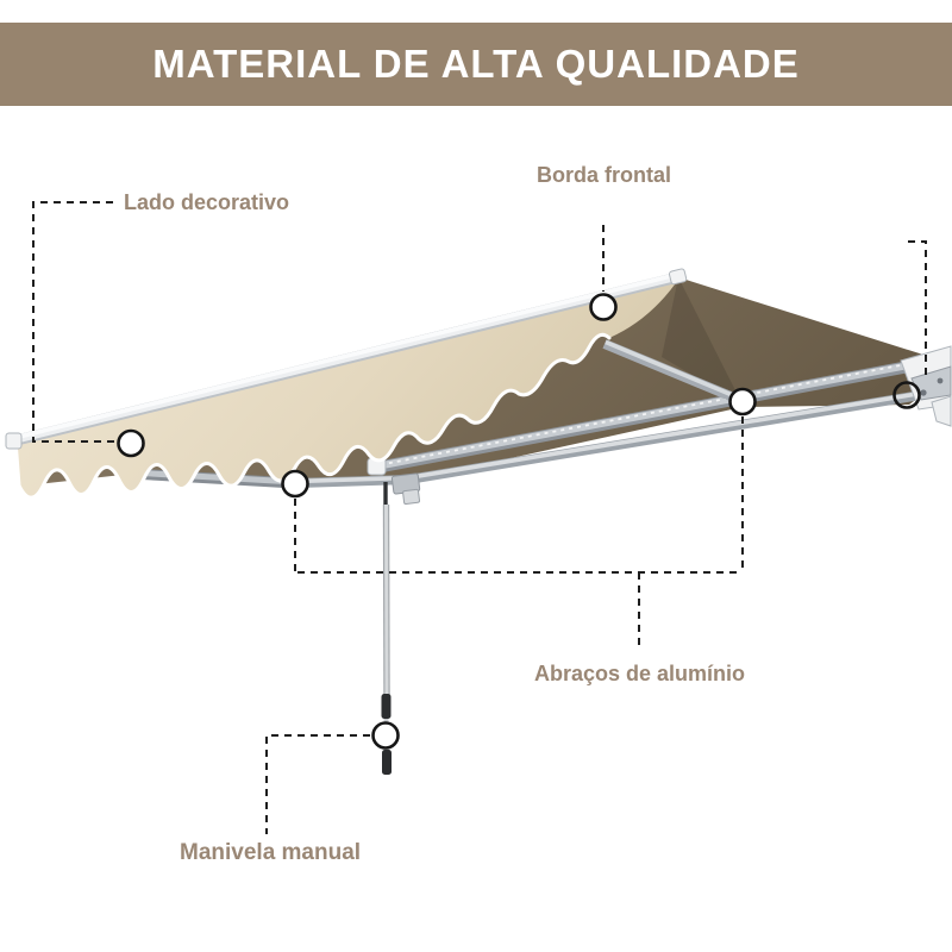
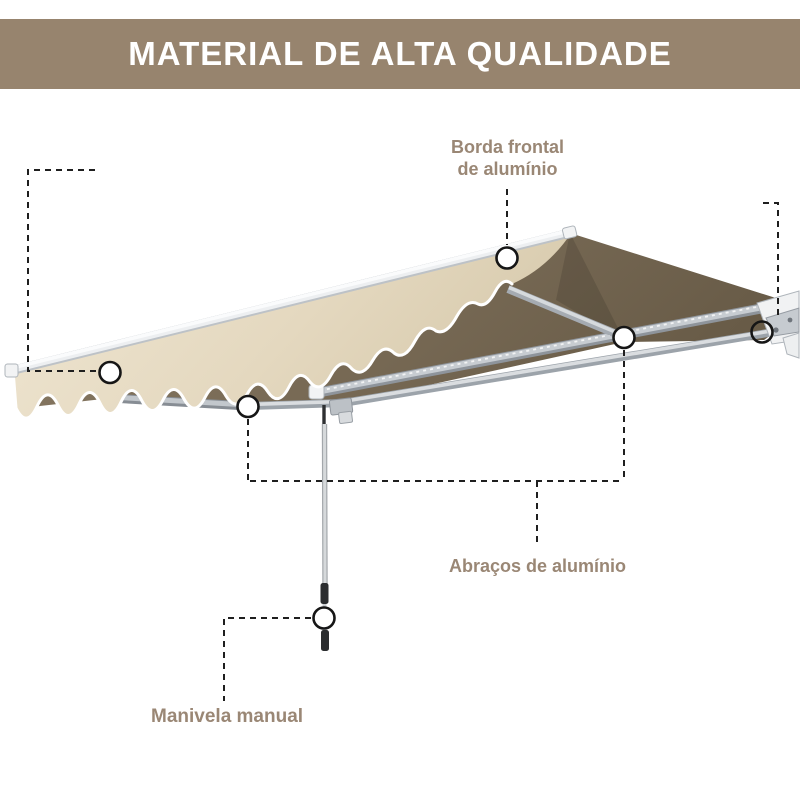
  MATERIAL DE ALTA QUALIDADE
- Lado decorativo
  Borda frontal
+ de alumínio
  Abraços de alumínio
  Manivela manual
